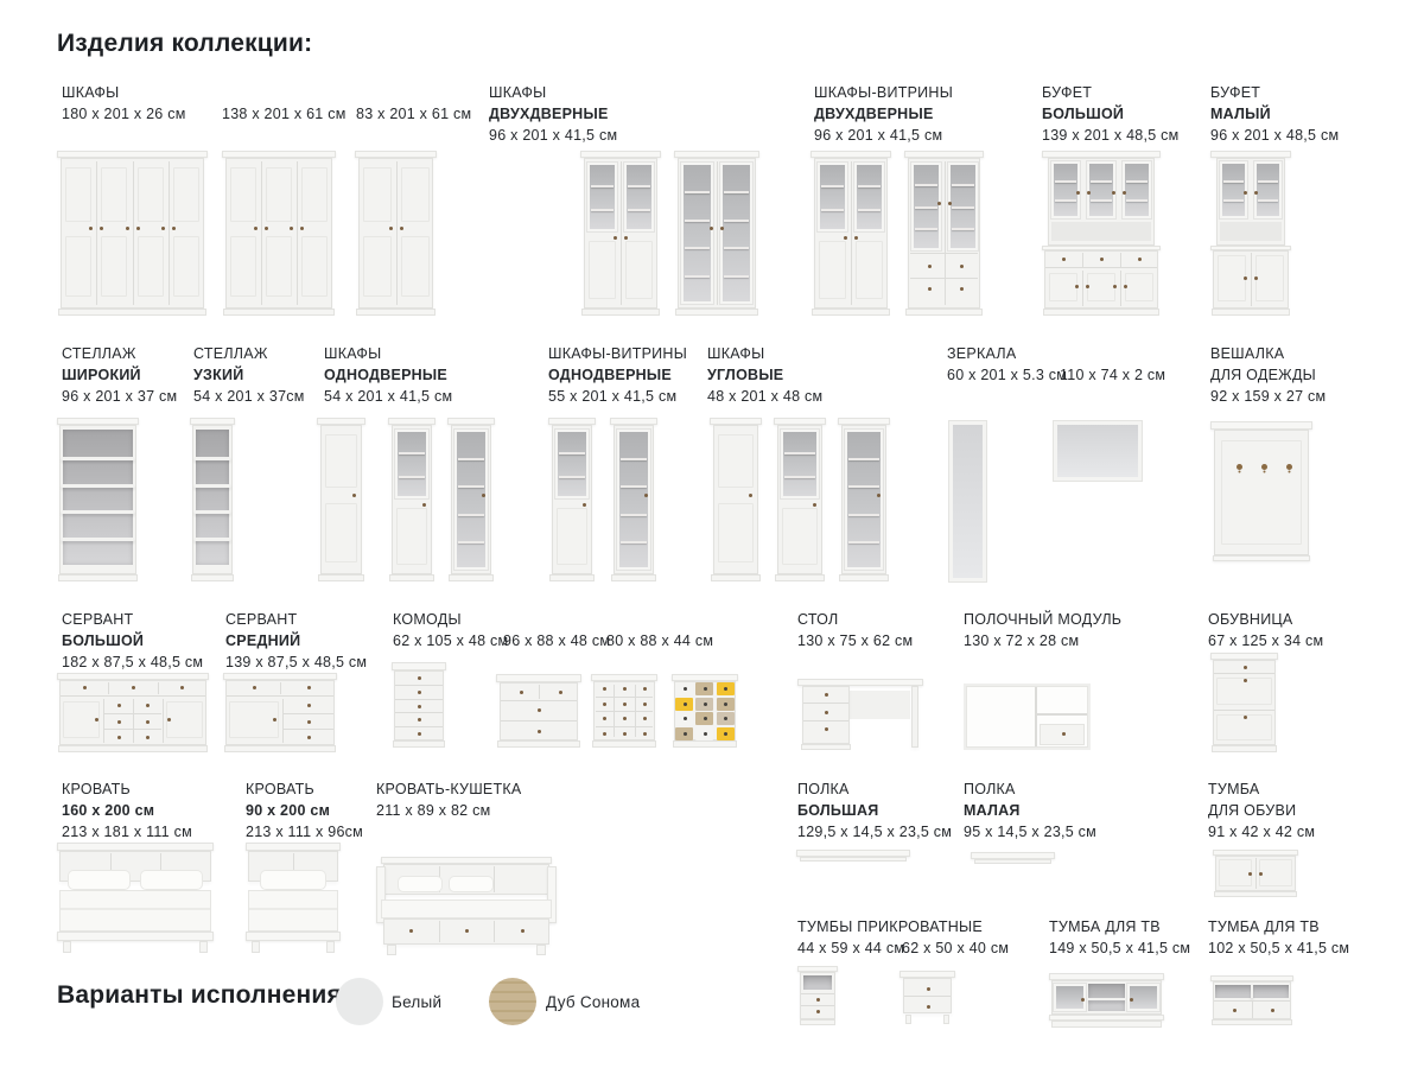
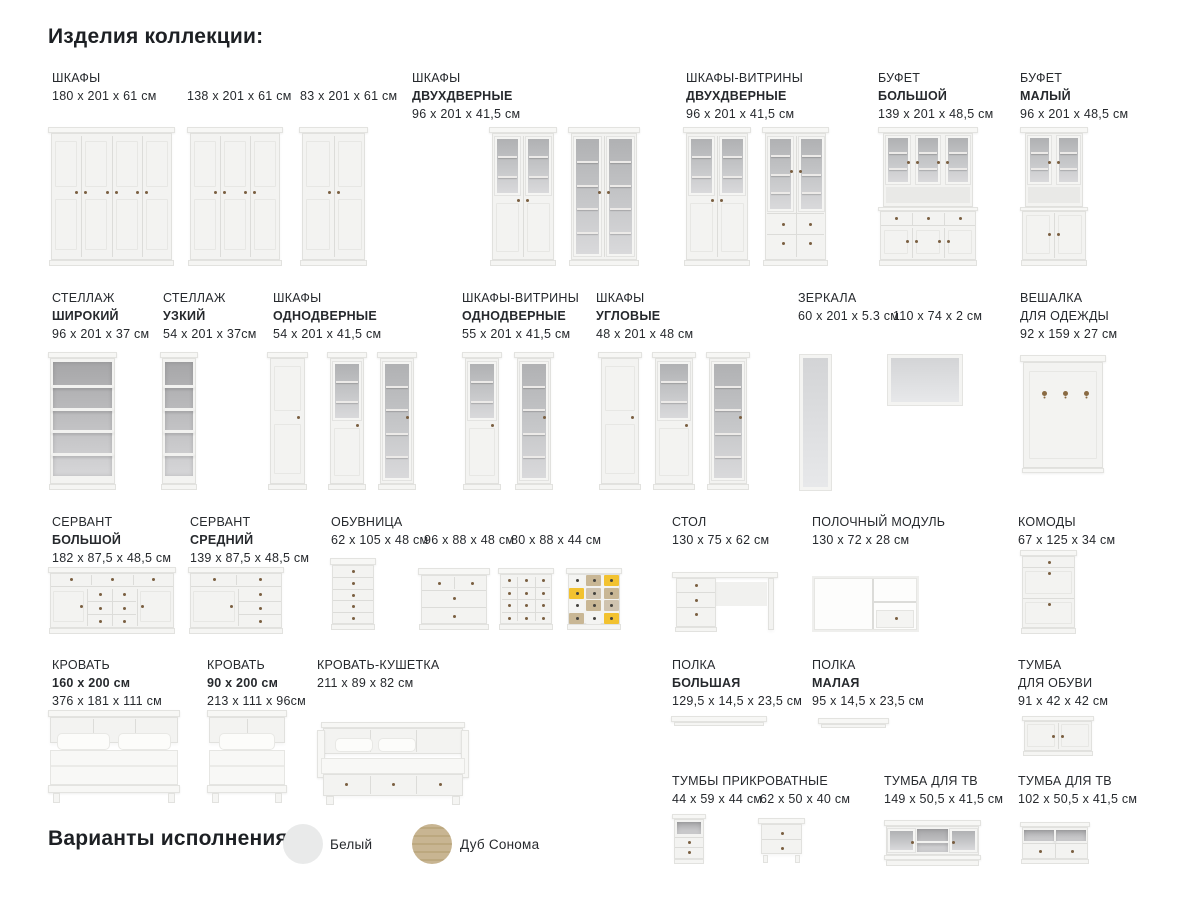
  Изделия коллекции:
  ШКАФЫ
- 180 х 201 х 26 см
+ 180 х 201 х 61 см
  138 х 201 х 61 см
  83 х 201 х 61 см
  ШКАФЫ
  ДВУХДВЕРНЫЕ
  96 х 201 х 41,5 см
  ШКАФЫ-ВИТРИНЫ
  ДВУХДВЕРНЫЕ
  96 х 201 х 41,5 см
  БУФЕТ
  БОЛЬШОЙ
  139 х 201 х 48,5 см
  БУФЕТ
  МАЛЫЙ
  96 х 201 х 48,5 см
  СТЕЛЛАЖ
  ШИРОКИЙ
  96 х 201 х 37 см
  СТЕЛЛАЖ
  УЗКИЙ
  54 х 201 х 37см
  ШКАФЫ
  ОДНОДВЕРНЫЕ
  54 х 201 х 41,5 см
  ШКАФЫ-ВИТРИНЫ
  ОДНОДВЕРНЫЕ
  55 х 201 х 41,5 см
  ШКАФЫ
  УГЛОВЫЕ
  48 х 201 х 48 см
  ЗЕРКАЛА
  60 х 201 х 5.3 см
  110 х 74 х 2 см
  ВЕШАЛКА
  ДЛЯ ОДЕЖДЫ
  92 х 159 х 27 см
  СЕРВАНТ
  БОЛЬШОЙ
  182 х 87,5 х 48,5 см
  СЕРВАНТ
  СРЕДНИЙ
  139 х 87,5 х 48,5 см
- КОМОДЫ
+ ОБУВНИЦА
  62 х 105 х 48 см
  96 х 88 х 48 см
  80 х 88 х 44 см
  СТОЛ
  130 х 75 х 62 см
  ПОЛОЧНЫЙ МОДУЛЬ
  130 х 72 х 28 см
- ОБУВНИЦА
+ КОМОДЫ
  67 х 125 х 34 см
  КРОВАТЬ
  160 х 200 см
- 213 х 181 х 111 см
+ 376 х 181 х 111 см
  КРОВАТЬ
  90 х 200 см
  213 х 111 х 96см
  КРОВАТЬ-КУШЕТКА
  211 х 89 х 82 см
  ПОЛКА
  БОЛЬШАЯ
  129,5 х 14,5 х 23,5 см
  ПОЛКА
  МАЛАЯ
  95 х 14,5 х 23,5 см
  ТУМБА
  ДЛЯ ОБУВИ
  91 х 42 х 42 см
  ТУМБЫ ПРИКРОВАТНЫЕ
  44 х 59 х 44 см
  62 х 50 х 40 см
  ТУМБА ДЛЯ ТВ
  149 х 50,5 х 41,5 см
  ТУМБА ДЛЯ ТВ
  102 х 50,5 х 41,5 см
  Варианты исполнения
  Белый
  Дуб Сонома
